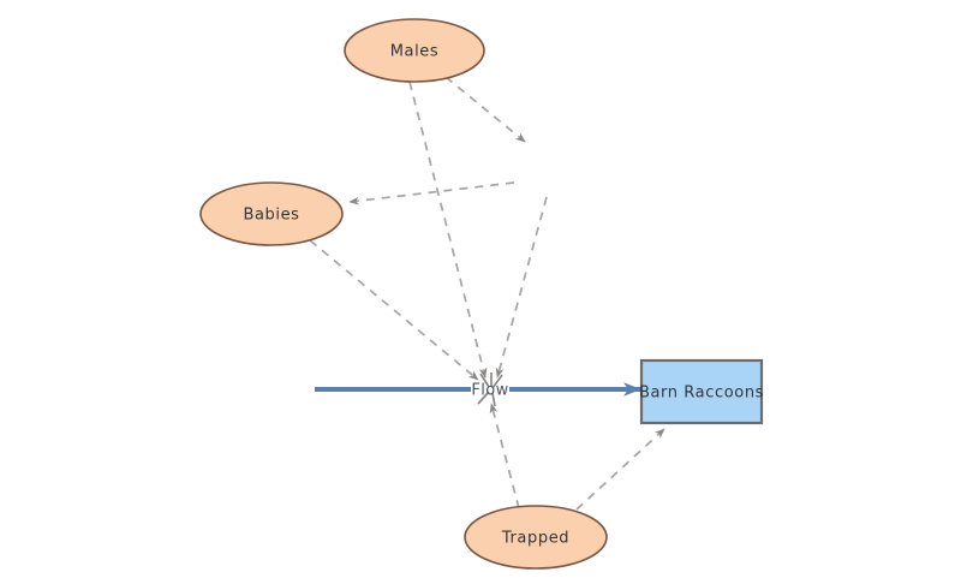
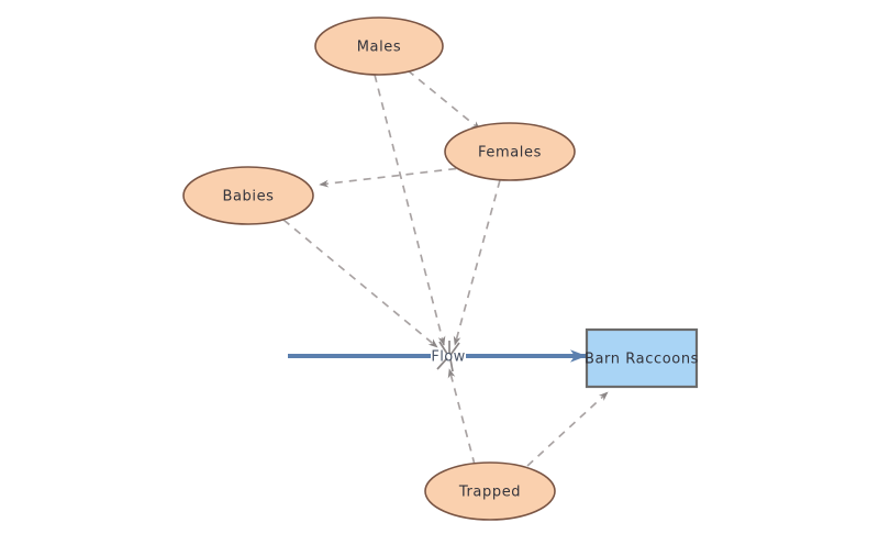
  Males
+ Females
  Babies
  Trapped
  Barn Raccoons
  Flow
